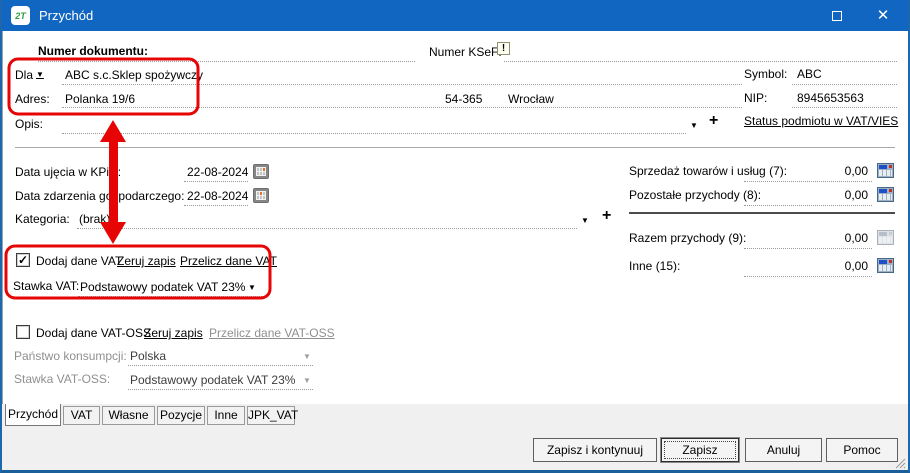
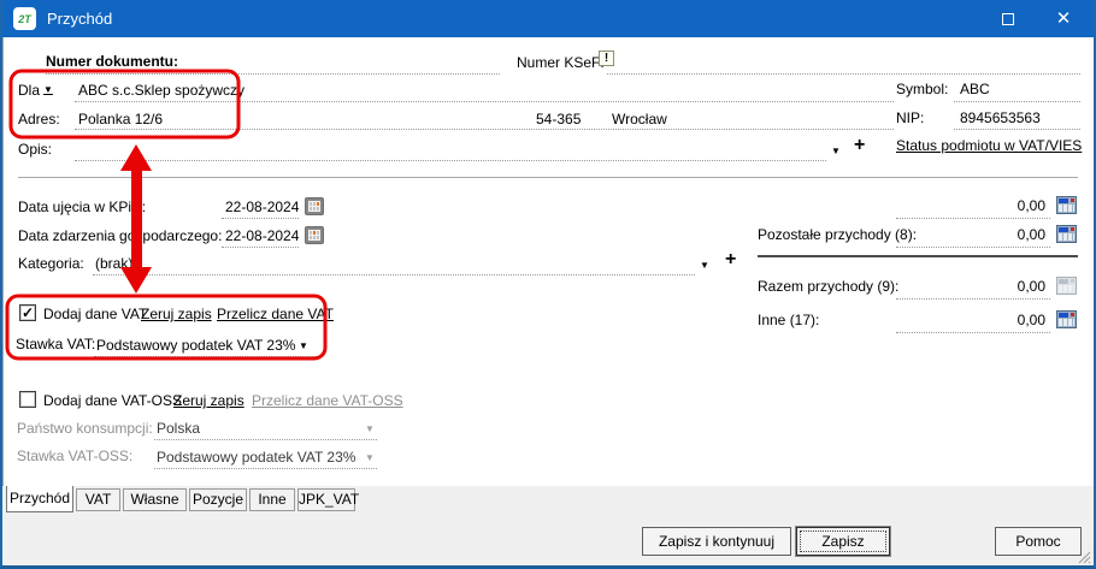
  2T
  Przychód
  ✕
  Numer dokumentu:
  Numer KSeF
  !
  Dla ▼
  ABC s.c.Sklep spożywczy
  Symbol:
  ABC
  Adres:
- Polanka 19/6
+ Polanka 12/6
  54-365
  Wrocław
  NIP:
  8945653563
  Status podmiotu w VAT/VIES
  Opis:
  ▼
  +
  Data ujęcia w KPi:
  22-08-2024
  Data zdarzenia gpodarczego:
  22-08-2024
  Kategoria:
  (brak)
  ▼
  +
- Sprzedaż towarów i usług (7):
  0,00
  Pozostałe przychody (8):
  0,00
  Razem przychody (9):
  0,00
- Inne (15):
+ Inne (17):
  0,00
  ✓
  Dodaj dane VAT
  Zeruj zapis
  Przelicz dane VAT
  Stawka VAT:
  Podstawowy podatek VAT 23%
  ▼
  Dodaj dane VAT-OSS
  Zeruj zapis
  Przelicz dane VAT-OSS
  Państwo konsumpcji:
  Polska
  ▼
  Stawka VAT-OSS:
  Podstawowy podatek VAT 23%
  ▼
  Przychód
  VAT
  Własne
  Pozycje
  Inne
  JPK_VAT
  Zapisz i kontynuuj
  Zapisz
- Anuluj
  Pomoc
